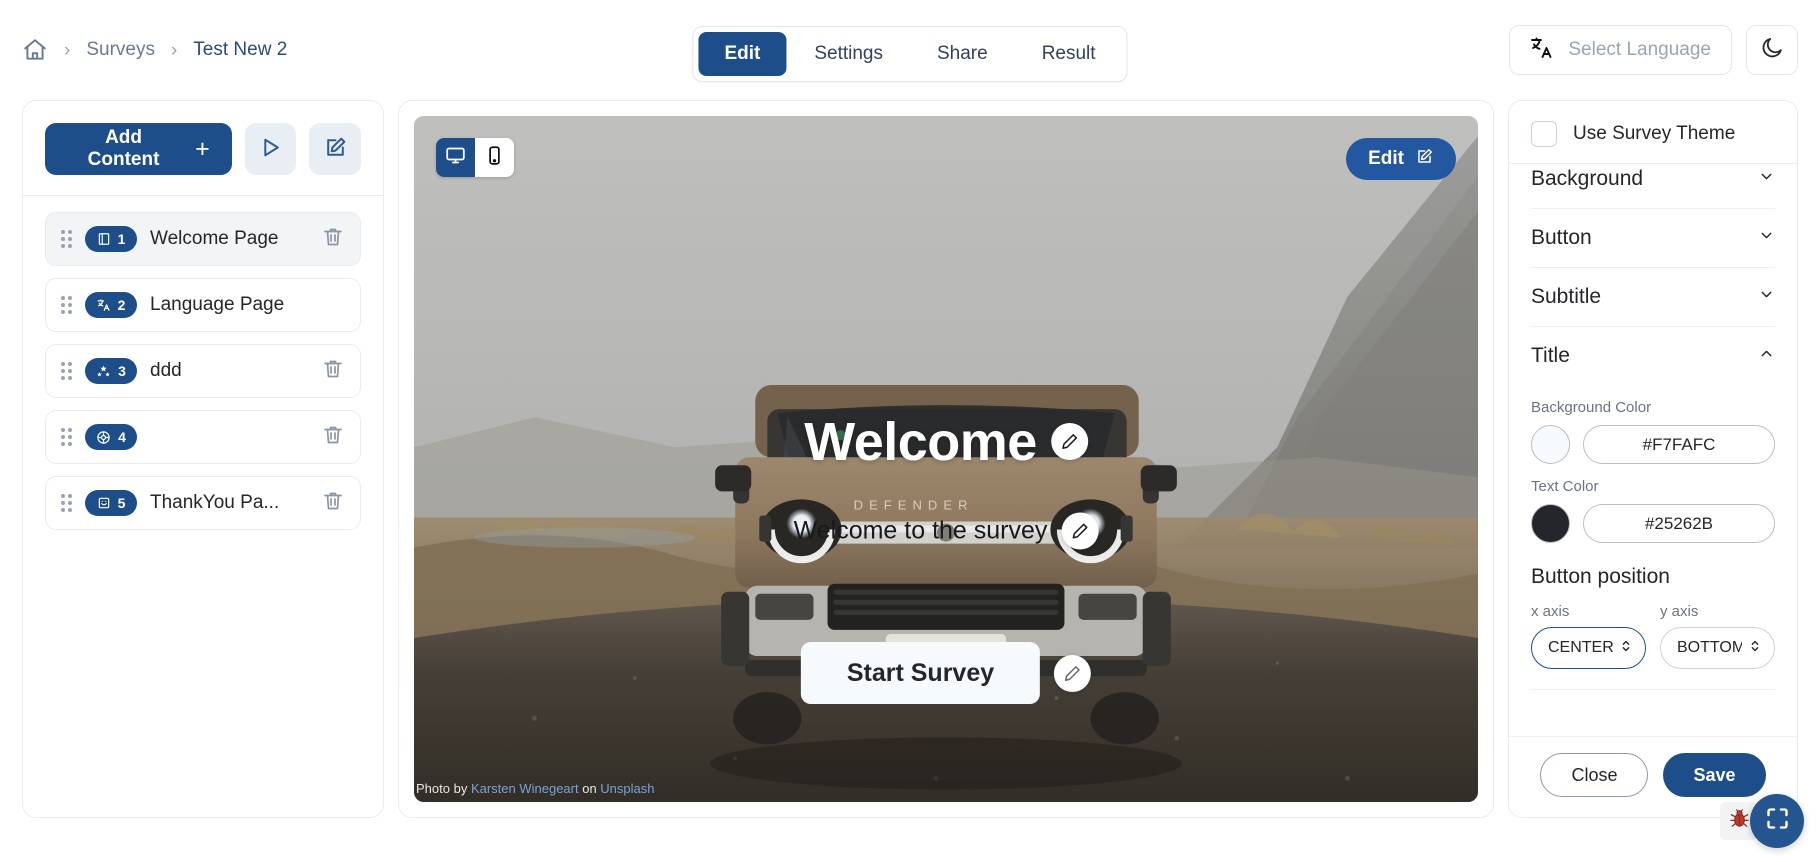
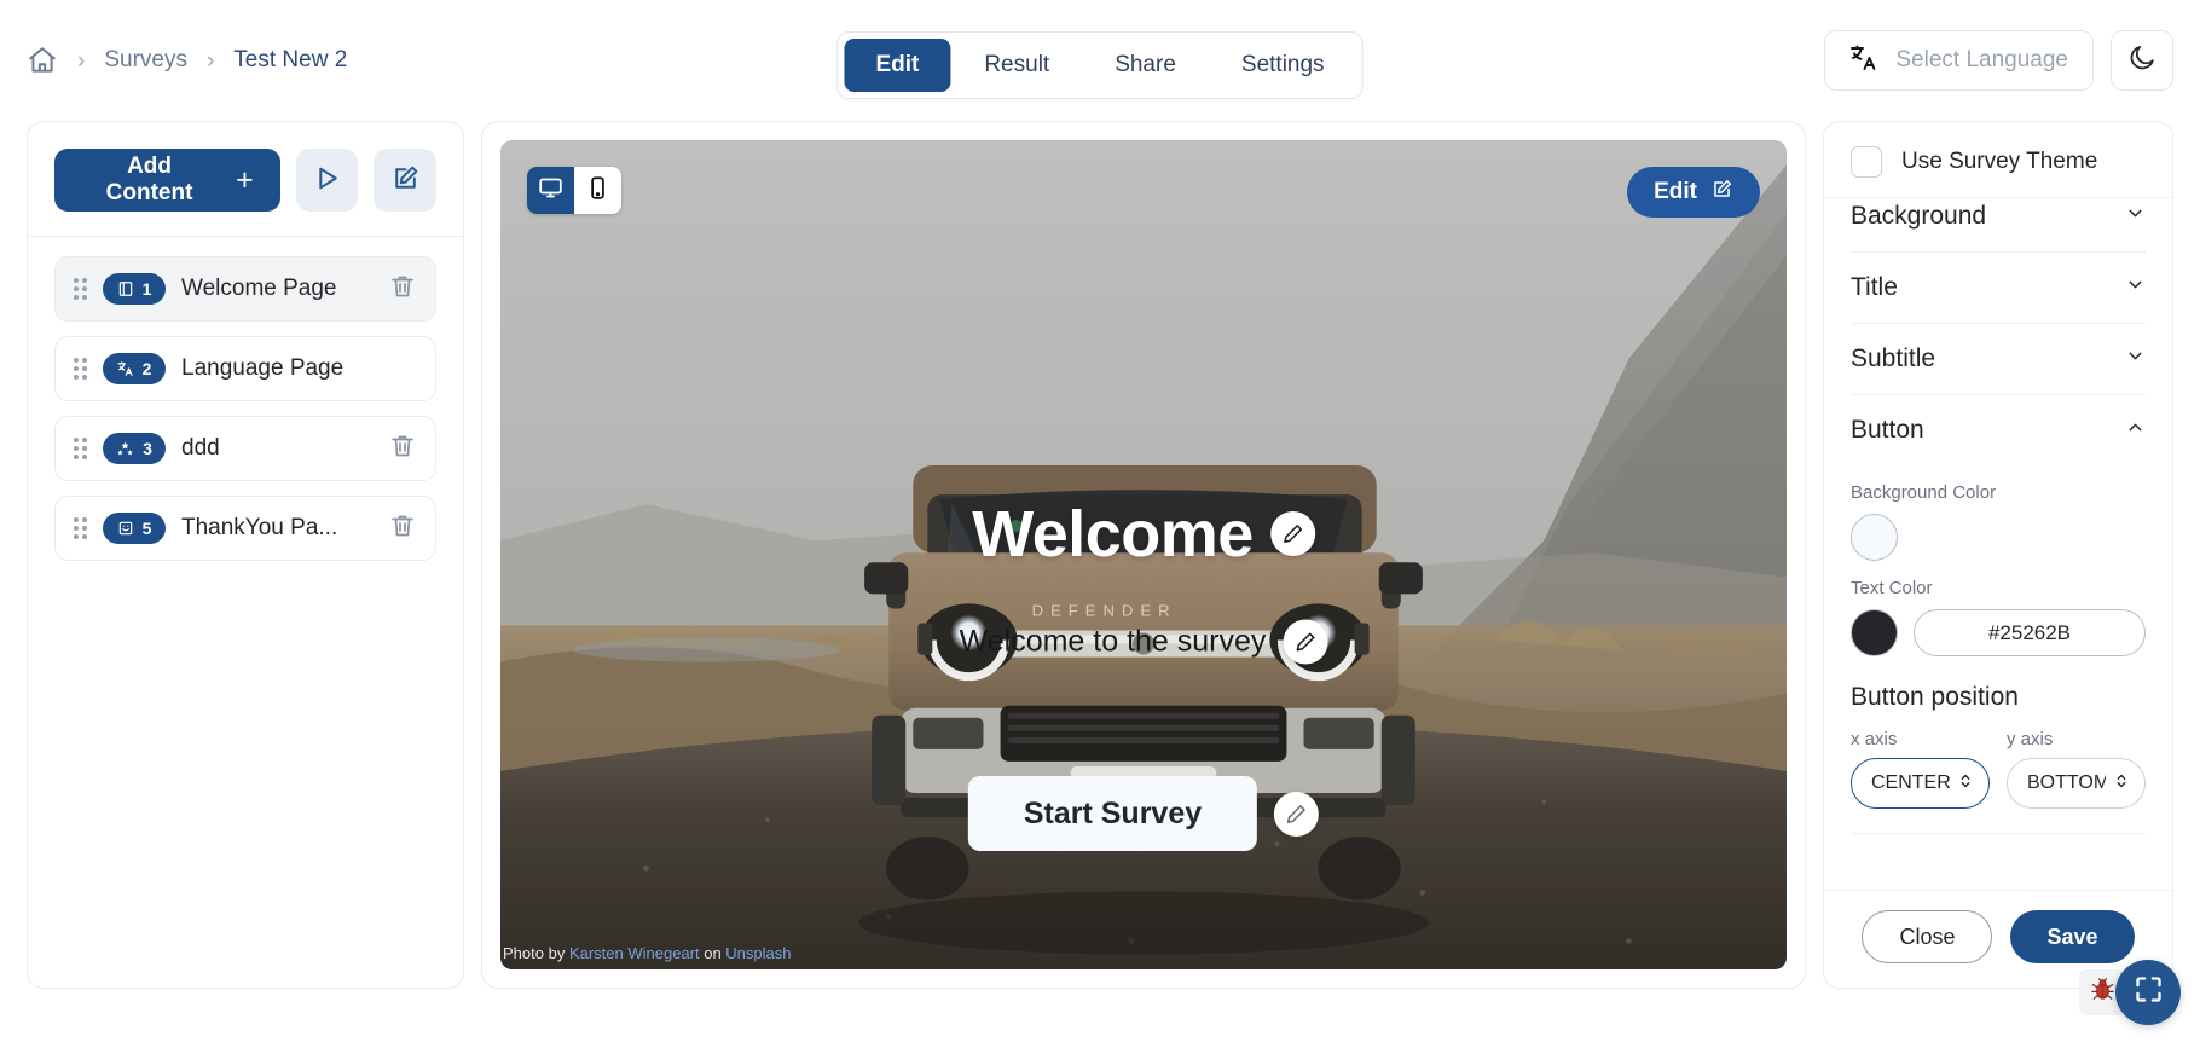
  ›
  Surveys
  ›
  Test New 2
  Edit
- Settings
+ Result
  Share
- Result
+ Settings
  Select Language
  Add Content
  +
  1
  Welcome Page
  2
  Language Page
  3
  ddd
- 4
  5
  ThankYou Pa...
  DEFENDER
  Edit
  Welcome
  Welcome to the survey
  Start Survey
  Photo by Karsten Winegeart on Unsplash
  Use Survey Theme
  Background
- Button
+ Title
  Subtitle
- Title
+ Button
  Background Color
- #F7FAFC
  Text Color
  #25262B
  Button position
  x axis
  CENTER
  y axis
  BOTTOM
  Close
  Save
